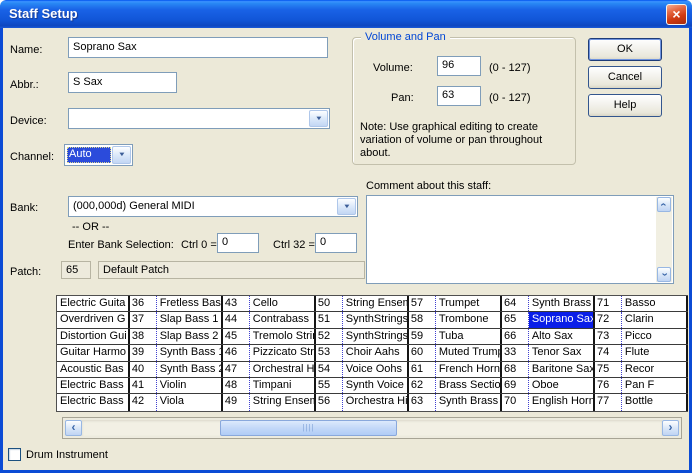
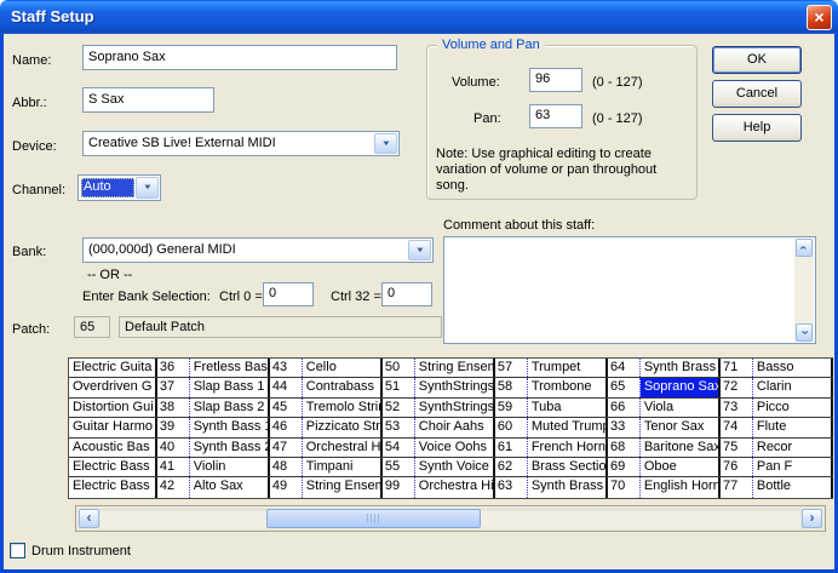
  Staff Setup
  ×
  Name:
  Abbr.:
  Device:
  Channel:
  Bank:
  Patch:
  Soprano Sax
  S Sax
+ Creative SB Live! External MIDI
  Auto
  Volume and Pan
  Volume:
  96
  (0 - 127)
  Pan:
  63
  (0 - 127)
- Note: Use graphical editing to create variation of volume or pan throughout about.
+ Note: Use graphical editing to create variation of volume or pan throughout song.
  OK
  Cancel
  Help
  (000,000d) General MIDI
  -- OR --
  Enter Bank Selection:
  Ctrl 0 =
  0
  Ctrl 32 =
  0
  65
  Default Patch
  Comment about this staff:
  Electric Guita
  36
  Fretless Bas
  43
  Cello
  50
  String Ensem
  57
  Trumpet
  64
  Synth Brass
  71
  Basso
  Overdriven G
  37
  Slap Bass 1
  44
  Contrabass
  51
  SynthStrings
  58
  Trombone
  65
  Soprano Sax
  72
  Clarin
  Distortion Gui
  38
  Slap Bass 2
  45
  Tremolo Stri
  52
  SynthStrings
  59
  Tuba
  66
- Alto Sax
+ Viola
  73
  Picco
  Guitar Harmo
  39
  Synth Bass 1
  46
  Pizzicato Str
  53
  Choir Aahs
  60
  Muted Trump
  33
  Tenor Sax
  74
  Flute
  Acoustic Bas
  40
  Synth Bass 2
  47
  Orchestral H
  54
  Voice Oohs
  61
  French Horn
  68
  Baritone Sax
  75
  Recor
  Electric Bass
  41
  Violin
  48
  Timpani
  55
  Synth Voice
  62
  Brass Sectio
  69
  Oboe
  76
  Pan F
  Electric Bass
  42
- Viola
+ Alto Sax
  49
  String Ensem
- 56
+ 99
  Orchestra Hi
  63
  Synth Brass
  70
  English Horn
  77
  Bottle
  ‹
  ||||
  ›
  Drum Instrument
